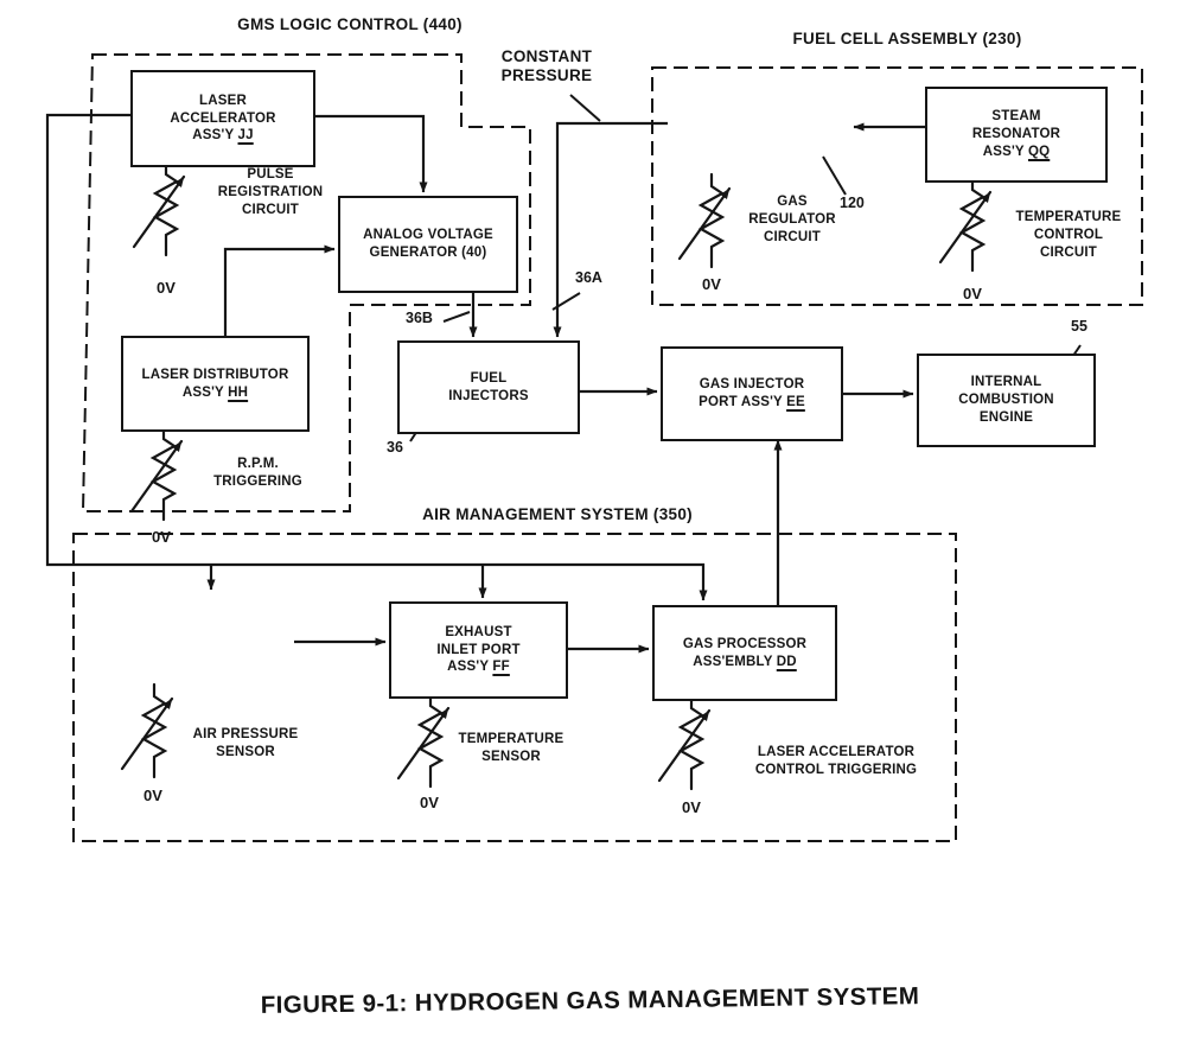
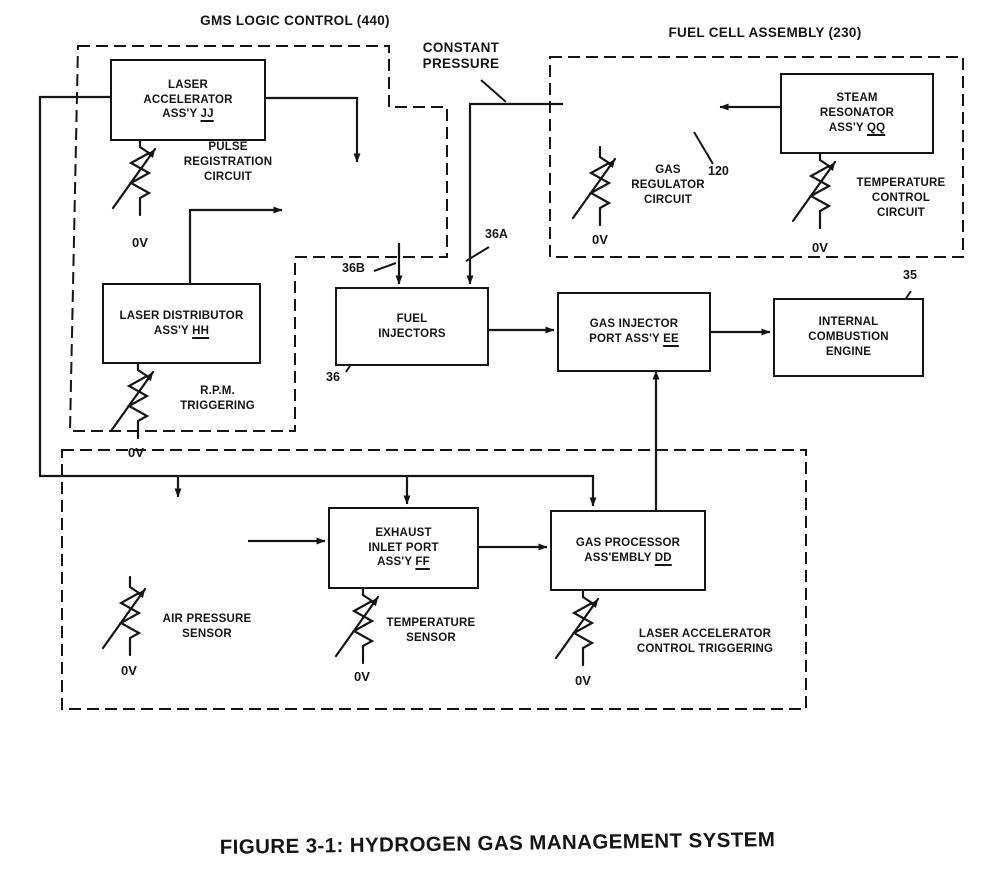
  GMS LOGIC CONTROL (440)
  FUEL CELL ASSEMBLY (230)
- AIR MANAGEMENT SYSTEM (350)
  CONSTANT
  PRESSURE
  LASER
  ACCELERATOR
  ASS'Y JJ
- ANALOG VOLTAGE
- GENERATOR (40)
  LASER DISTRIBUTOR
  ASS'Y HH
  STEAM
  RESONATOR
  ASS'Y QQ
  FUEL
  INJECTORS
  GAS INJECTOR
  PORT ASS'Y EE
  INTERNAL
  COMBUSTION
  ENGINE
  EXHAUST
  INLET PORT
  ASS'Y FF
  GAS PROCESSOR
  ASS'EMBLY DD
  PULSE
  REGISTRATION
  CIRCUIT
  R.P.M.
  TRIGGERING
  GAS
  REGULATOR
  CIRCUIT
  TEMPERATURE
  CONTROL
  CIRCUIT
  AIR PRESSURE
  SENSOR
  TEMPERATURE
  SENSOR
  LASER ACCELERATOR
  CONTROL TRIGGERING
  0V
  0V
  0V
  0V
  0V
  0V
  0V
  36
  36B
  36A
  120
- 55
+ 35
- FIGURE 9-1: HYDROGEN GAS MANAGEMENT SYSTEM
+ FIGURE 3-1: HYDROGEN GAS MANAGEMENT SYSTEM
